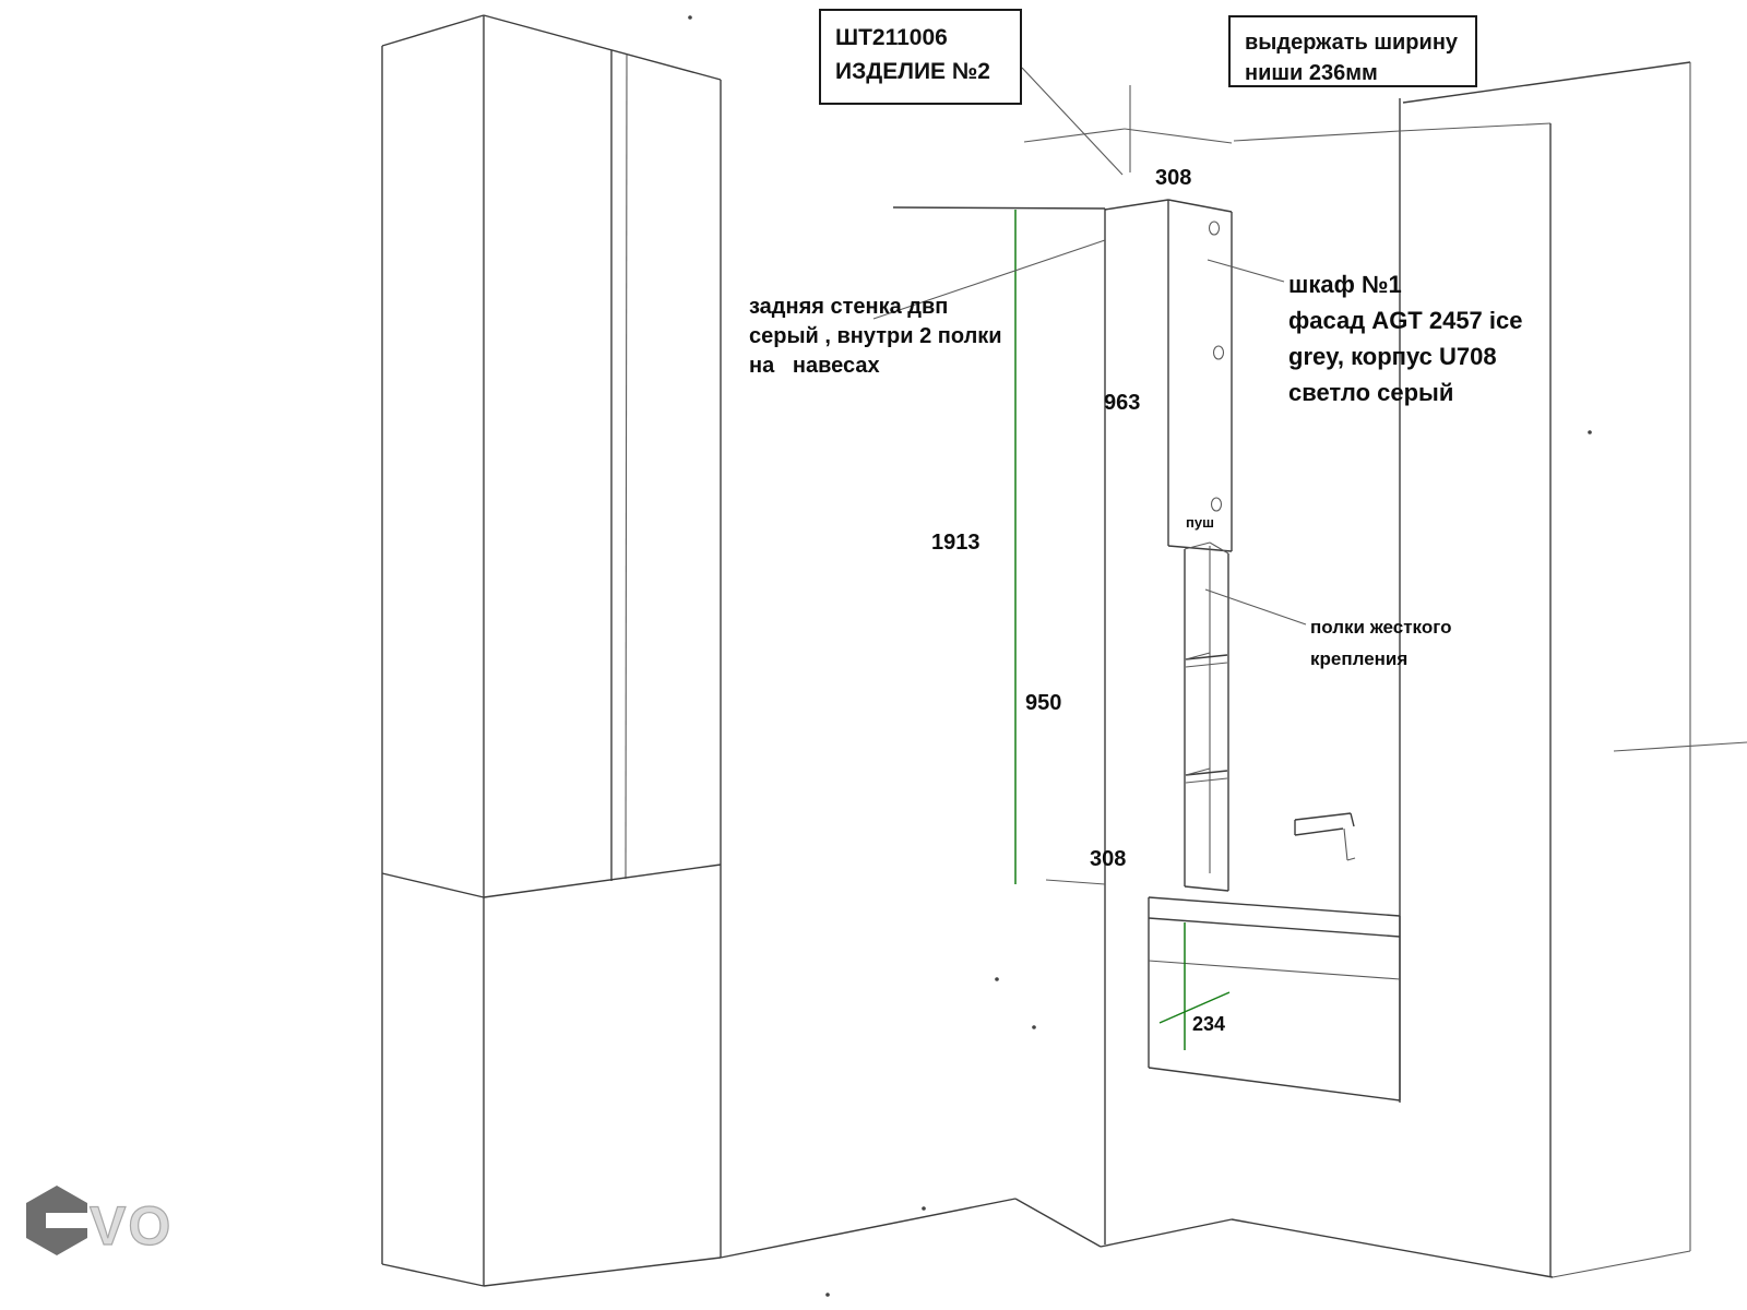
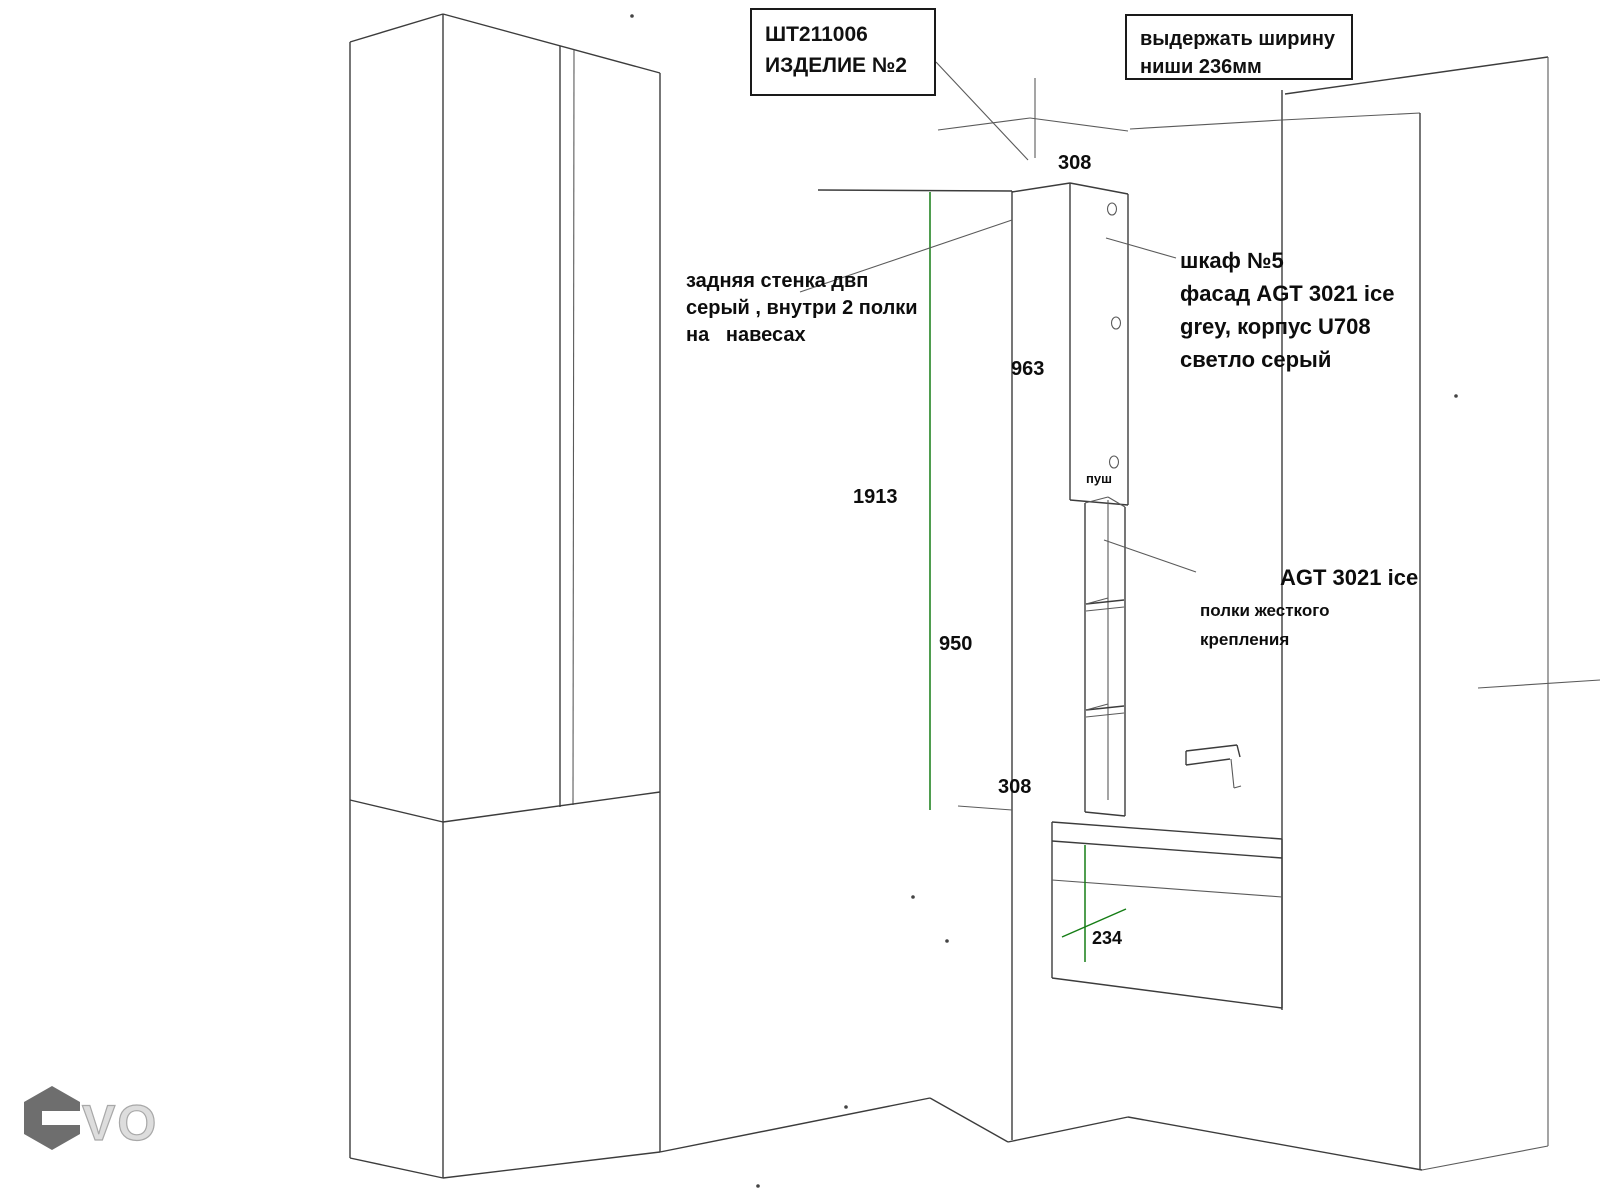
  ШТ211006
  ИЗДЕЛИЕ №2
  выдержать ширину
  ниши 236мм
  задняя стенка двп
  серый , внутри 2 полки
  на навесах
- шкаф №1
+ шкаф №5
- фасад AGT 2457 ice
+ фасад AGT 3021 ice
  grey, корпус U708
  светло серый
  пуш
+ AGT 3021 ice
  полки жесткого
  крепления
  308
  963
  1913
  950
  308
  234
  VO
